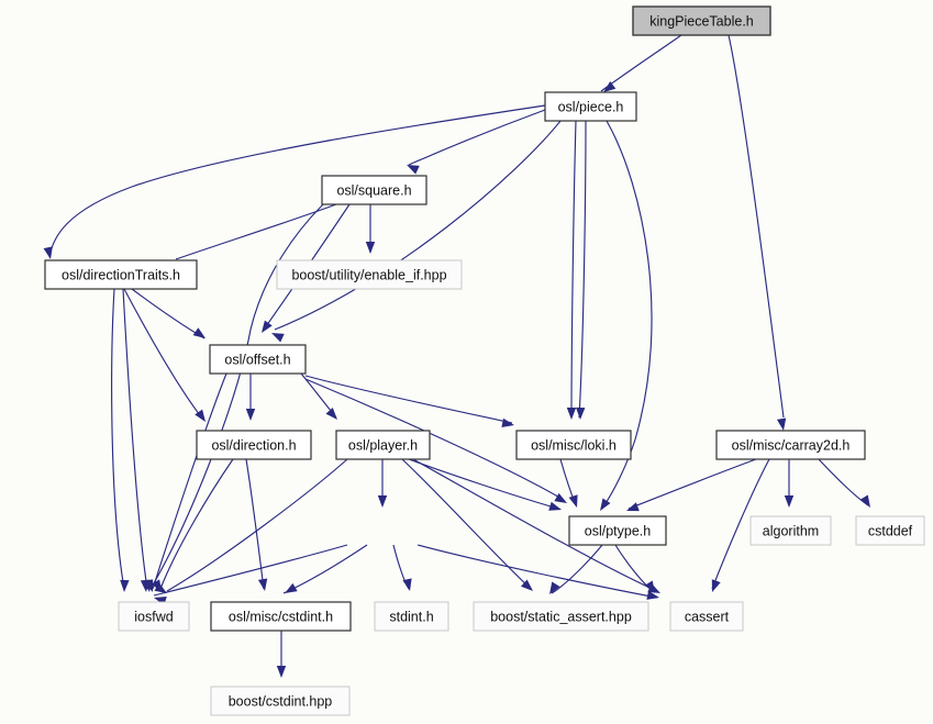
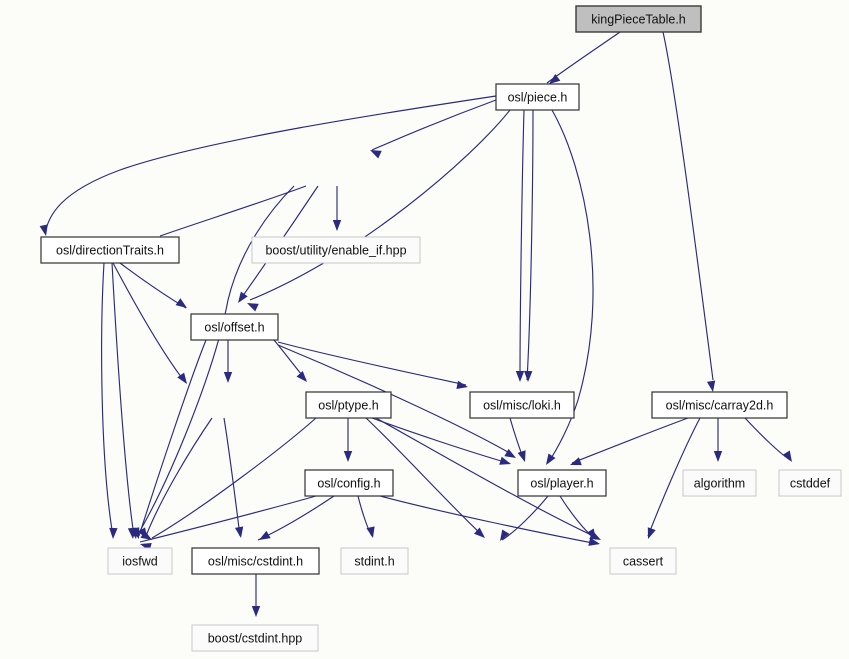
  kingPieceTable.h
  osl/piece.h
- osl/square.h
  boost/utility/enable_if.hpp
  osl/directionTraits.h
  osl/offset.h
- osl/direction.h
- osl/player.h
+ osl/ptype.h
  osl/misc/loki.h
  osl/misc/carray2d.h
+ osl/config.h
- osl/ptype.h
+ osl/player.h
  algorithm
  cstddef
  iosfwd
  osl/misc/cstdint.h
  stdint.h
- boost/static_assert.hpp
  cassert
  boost/cstdint.hpp
